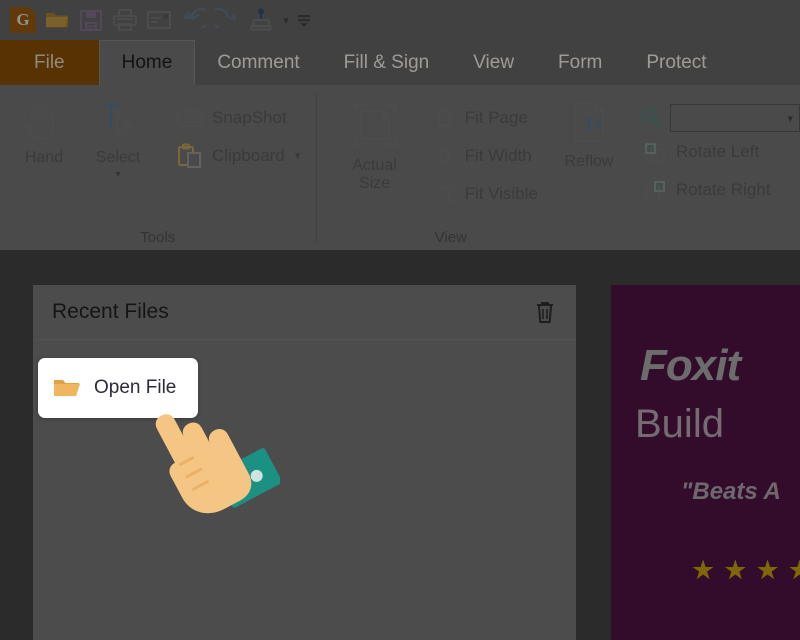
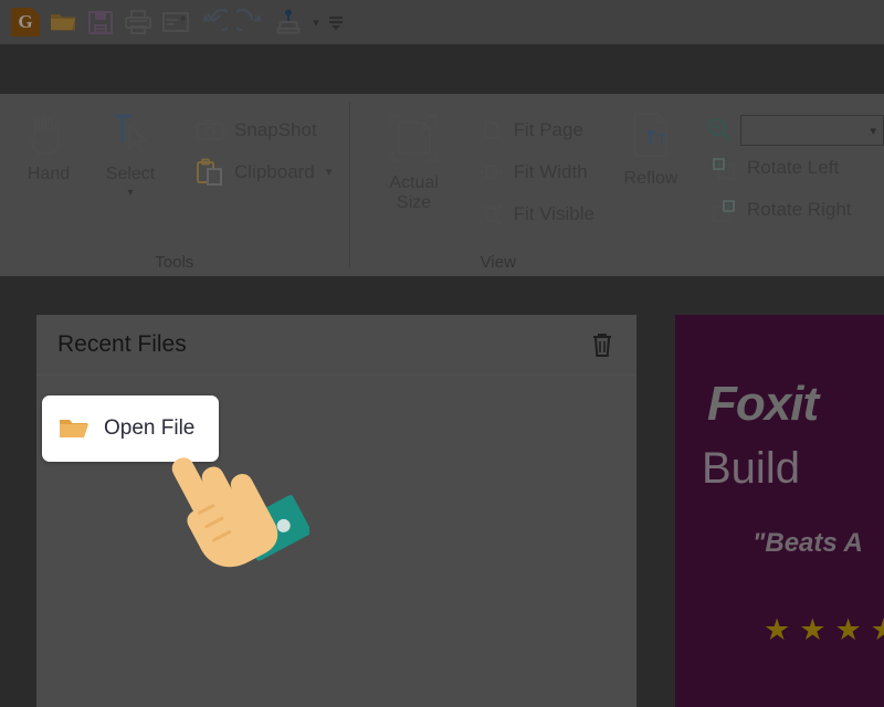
  G
- File
- Home
- Comment
- Fill & Sign
- View
- Form
- Protect
  T
  T
  ▾
  Recent Files
  Foxit
  Build
  "Beats A
  ★
  ★
  ★
  Open File
